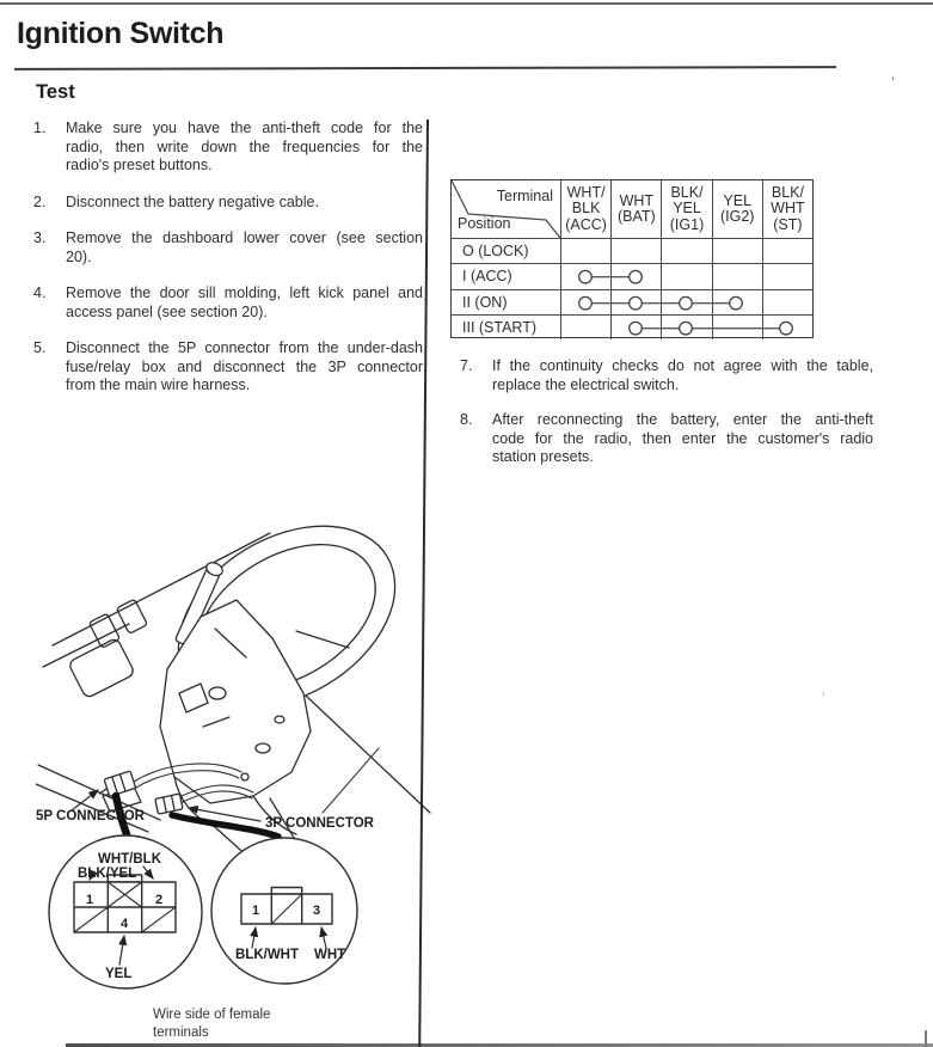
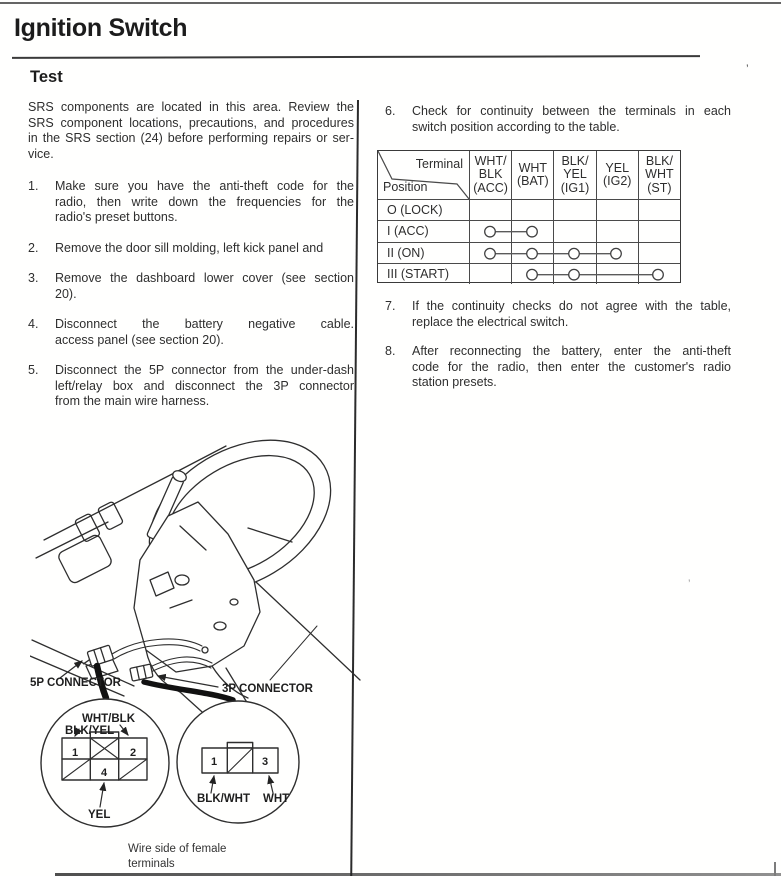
  Ignition Switch
  Test
  ’
  ’
+ SRS components are located in this area. Review the
+ SRS component locations, precautions, and procedures
+ in the SRS section (24) before performing repairs or ser-
+ vice.
  1.
  Make sure you have the anti-theft code for the
  radio, then write down the frequencies for the
  radio's preset buttons.
  2.
- Disconnect the battery negative cable.
+ Remove the door sill molding, left kick panel and
  3.
  Remove the dashboard lower cover (see section
  20).
  4.
- Remove the door sill molding, left kick panel and
+ Disconnect the battery negative cable.
  access panel (see section 20).
  5.
  Disconnect the 5P connector from the under-dash
- fuse/relay box and disconnect the 3P connector
+ left/relay box and disconnect the 3P connector
  from the main wire harness.
+ 6.
+ Check for continuity between the terminals in each
+ switch position according to the table.
  7.
  If the continuity checks do not agree with the table,
  replace the electrical switch.
  8.
  After reconnecting the battery, enter the anti-theft
  code for the radio, then enter the customer's radio
  station presets.
  Terminal
  Position
  WHT/
  BLK
  (ACC)
  WHT
  (BAT)
  BLK/
  YEL
  (IG1)
  YEL
  (IG2)
  BLK/
  WHT
  (ST)
  O (LOCK)
  I (ACC)
  II (ON)
  III (START)
  5P CONNECTOR
  3P CONNECTOR
  WHT/BLK
  BLK/YEL
  YEL
  BLK/WHT
  WHT
  1
  2
  4
  1
  3
  Wire side of female
  terminals
